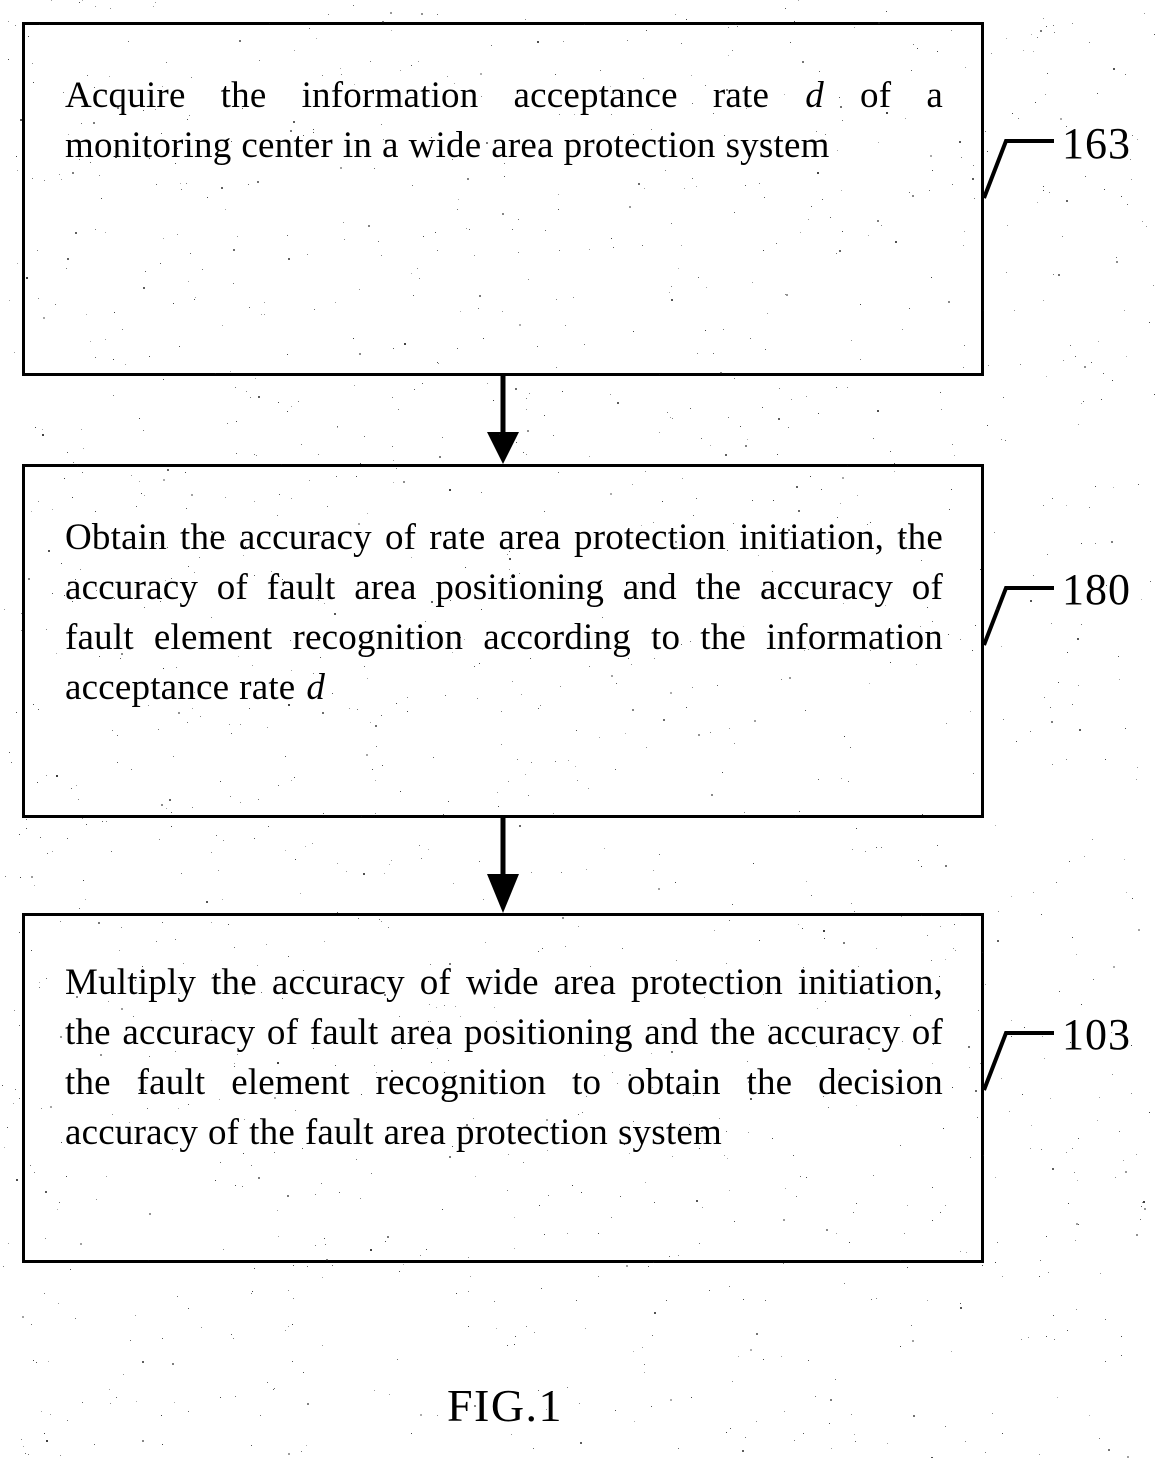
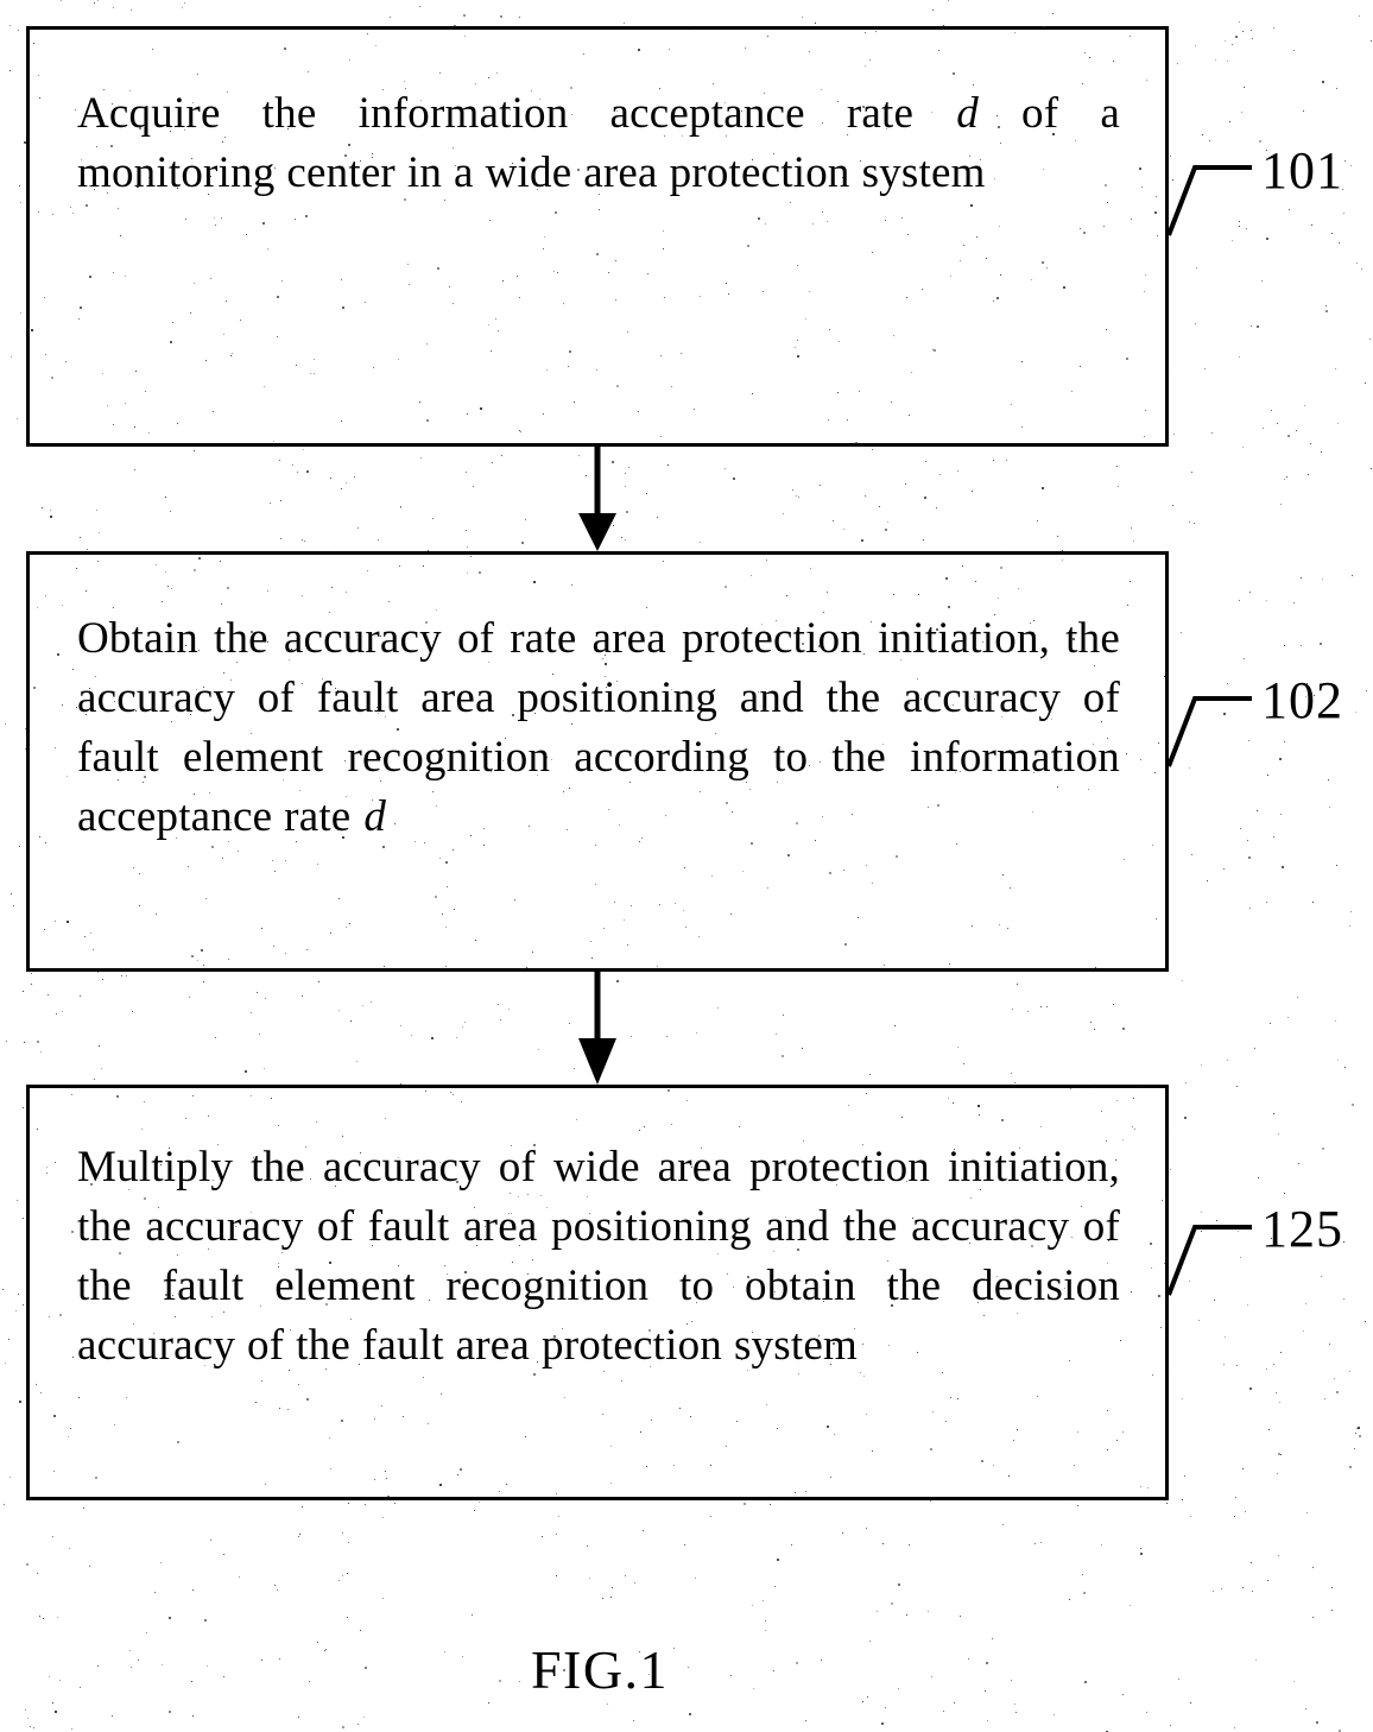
  Acquire the information acceptance rate d of a monitoring center in a wide area protection system
  Obtain the accuracy of rate area protection initiation, the accuracy of fault area positioning and the accuracy of fault element recognition according to the information acceptance rate d
  Multiply the accuracy of wide area protection initiation, the accuracy of fault area positioning and the accuracy of the fault element recognition to obtain the decision accuracy of the fault area protection system
- 163
+ 101
- 180
+ 102
- 103
+ 125
  FIG.1
